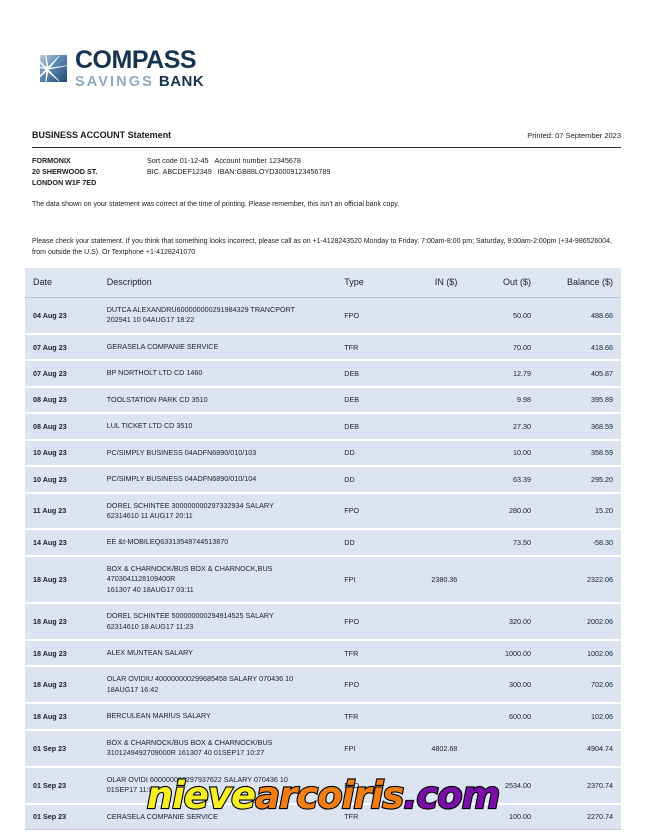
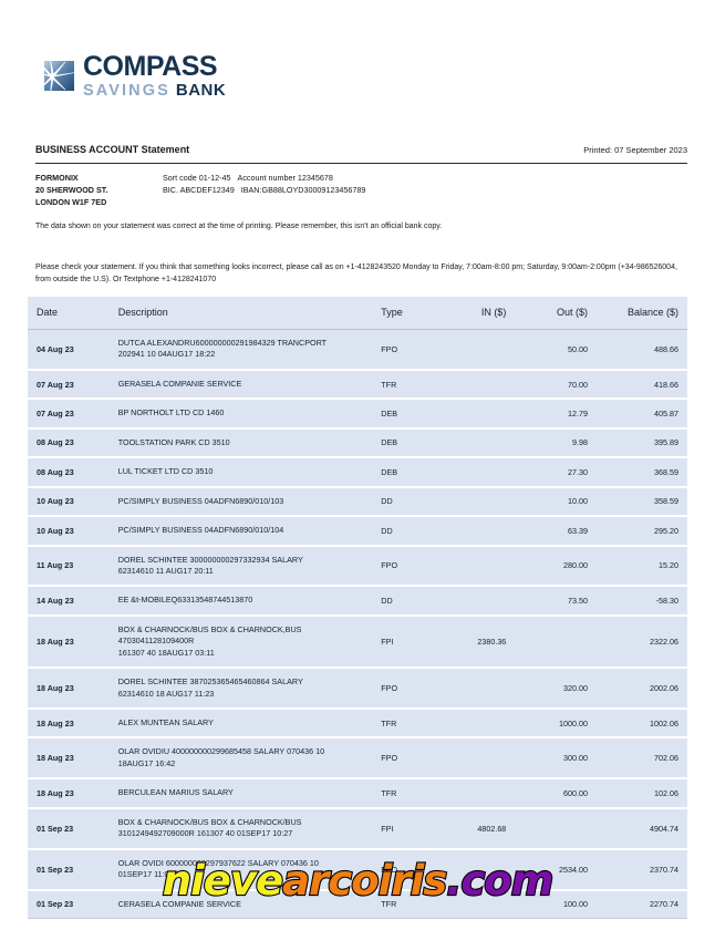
  COMPASS
  SAVINGS
  BANK
  BUSINESS ACCOUNT Statement
  Printed: 07 September 2023
  FORMONIX
  20 SHERWOOD ST.
  LONDON W1F 7ED
  Sort code 01-12-45 Account number 12345678
  BIC. ABCDEF12349 IBAN:GB88LOYD30009123456789
  Date	Description	Type	IN ($)	Out ($)	Balance ($)
  04 Aug 23	DUTCA ALEXANDRU600000000291984329 TRANCPORT202941 10 04AUG17 18:22	FPO		50.00	488.66
  07 Aug 23	GERASELA COMPANIE SERVICE	TFR		70.00	418.66
  07 Aug 23	BP NORTHOLT LTD CD 1460	DEB		12.79	405.87
  08 Aug 23	TOOLSTATION PARK CD 3510	DEB		9.98	395.89
  08 Aug 23	LUL TICKET LTD CD 3510	DEB		27.30	368.59
  10 Aug 23	PC/SIMPLY BUSINESS 04ADFN6890/010/103	DD		10.00	358.59
  10 Aug 23	PC/SIMPLY BUSINESS 04ADFN6890/010/104	DD		63.39	295.20
  11 Aug 23	DOREL SCHINTEE 300000000297332934 SALARY62314610 11 AUG17 20:11	FPO		280.00	15.20
  14 Aug 23	EE &t-MOBILEQ63313548744513870	DD		73.50	-58.30
  18 Aug 23	BOX & CHARNOCK/BUS BOX & CHARNOCK,BUS 4703041128109400R161307 40 18AUG17 03:11	FPI	2380.36		2322.06
- 18 Aug 23	DOREL SCHINTEE 500000000294914525 SALARY62314610 18 AUG17 11:23	FPO		320.00	2002.06
+ 18 Aug 23	DOREL SCHINTEE 387025365465460864 SALARY62314610 18 AUG17 11:23	FPO		320.00	2002.06
  18 Aug 23	ALEX MUNTEAN SALARY	TFR		1000.00	1002.06
  18 Aug 23	OLAR OVIDIU 400000000299685458 SALARY 070436 1018AUG17 16:42	FPO		300.00	702.06
  18 Aug 23	BERCULEAN MARIUS SALARY	TFR		600.00	102.06
  01 Sep 23	BOX & CHARNOCK/BUS BOX & CHARNOCK/BUS3101249492709000R 161307 40 01SEP17 10:27	FPI	4802.68		4904.74
  01 Sep 23	OLAR OVIDI 600000000297937622 SALARY 070436 1001SEP17 11:07	FPO		2534.00	2370.74
  01 Sep 23	CERASELA COMPANIE SERVICE	TFR		100.00	2270.74
  nievearcoiris.com
